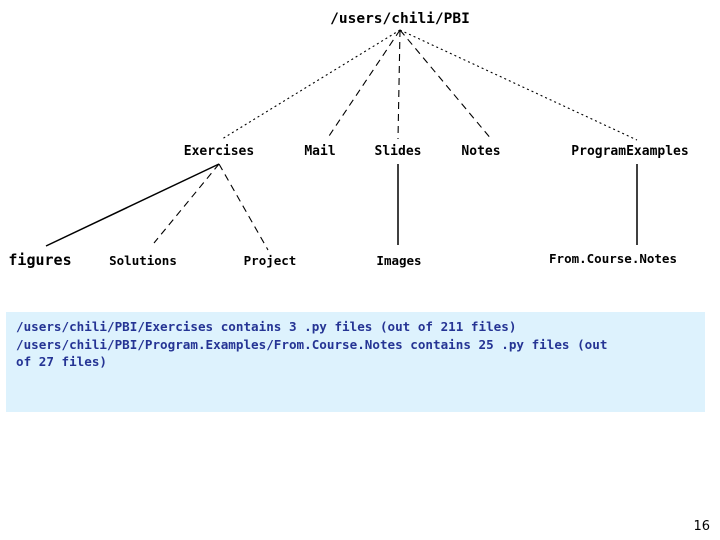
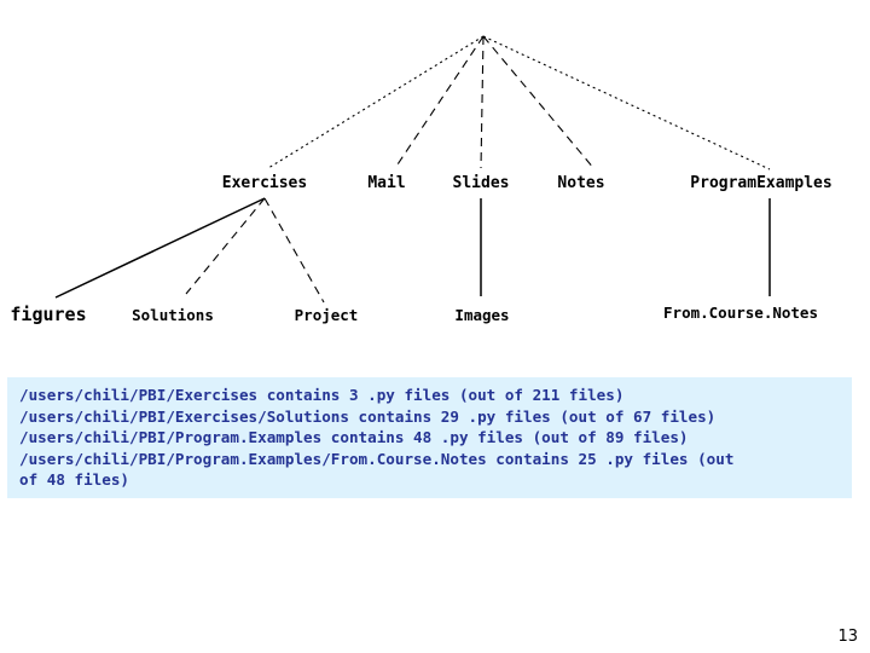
- /users/chili/PBI
  Exercises
  Mail
  Slides
  Notes
  ProgramExamples
  figures
  Solutions
  Project
  Images
  From.Course.Notes
  /users/chili/PBI/Exercises contains 3 .py files (out of 211 files)
+ /users/chili/PBI/Exercises/Solutions contains 29 .py files (out of 67 files)
+ /users/chili/PBI/Program.Examples contains 48 .py files (out of 89 files)
  /users/chili/PBI/Program.Examples/From.Course.Notes contains 25 .py files (out
- of 27 files)
+ of 48 files)
- 16
+ 13
